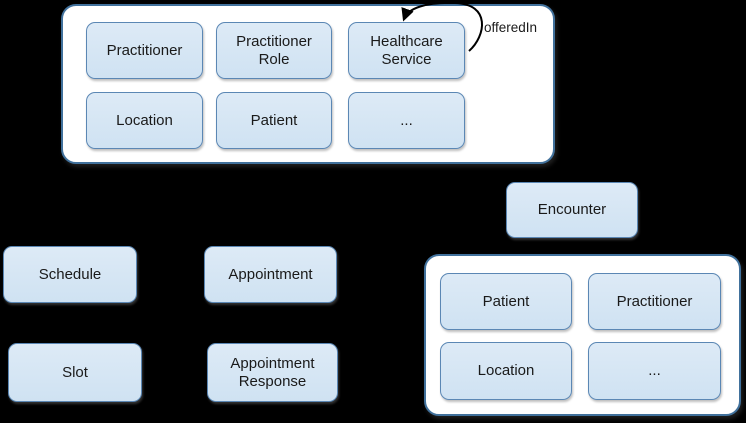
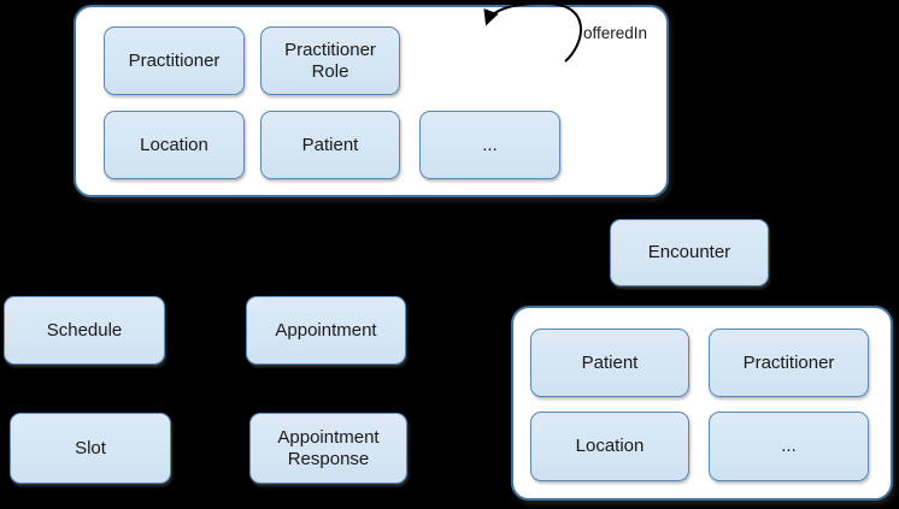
  Practitioner
  Practitioner Role
- Healthcare Service
  Location
  Patient
  ...
  offeredIn
  Encounter
  Schedule
  Appointment
  Slot
  Appointment Response
  Patient
  Practitioner
  Location
  ...
